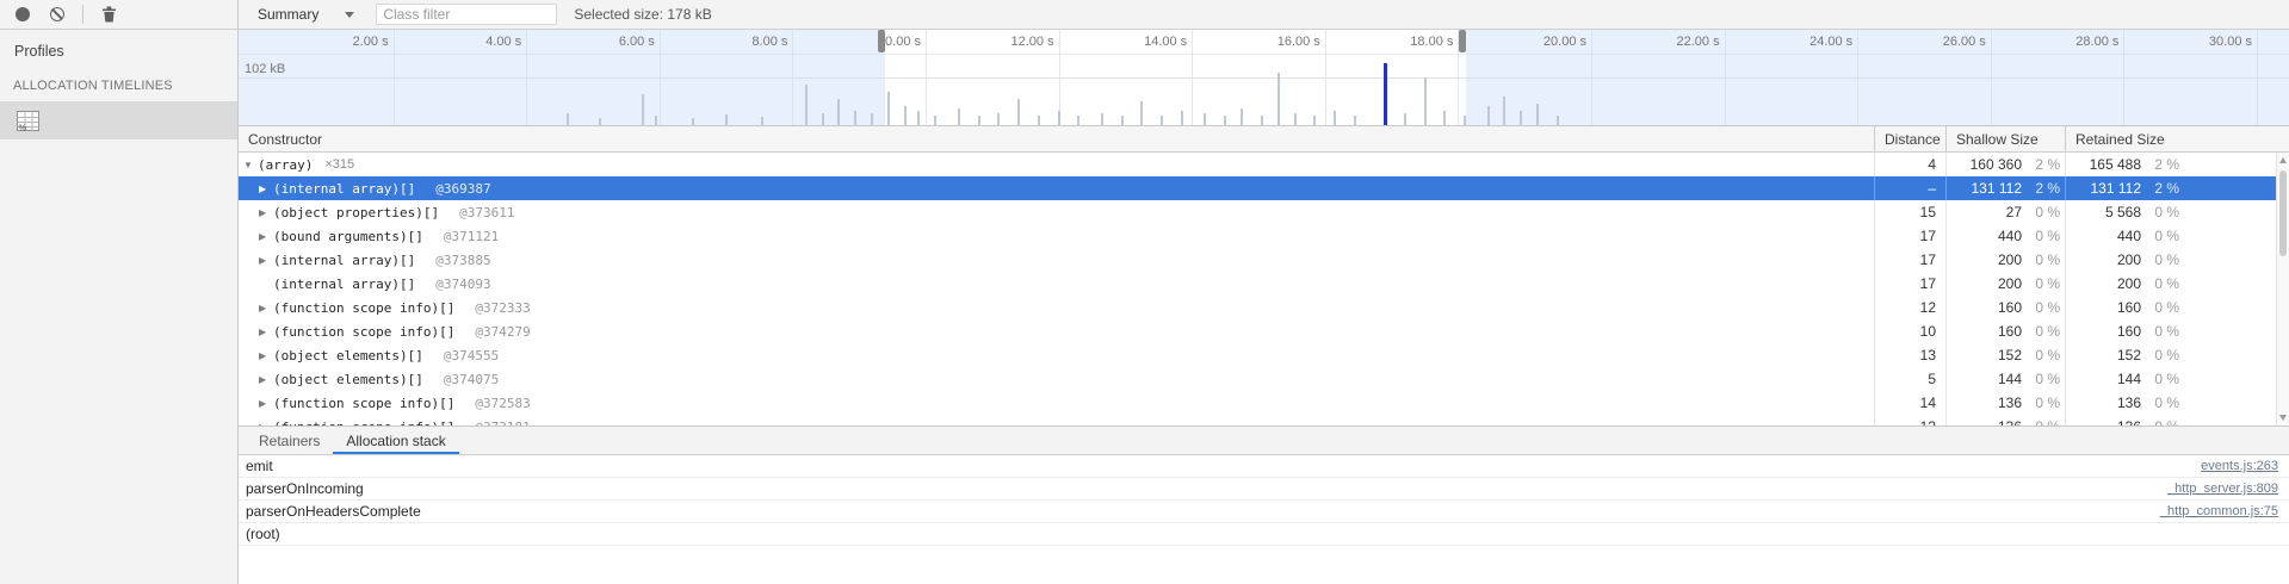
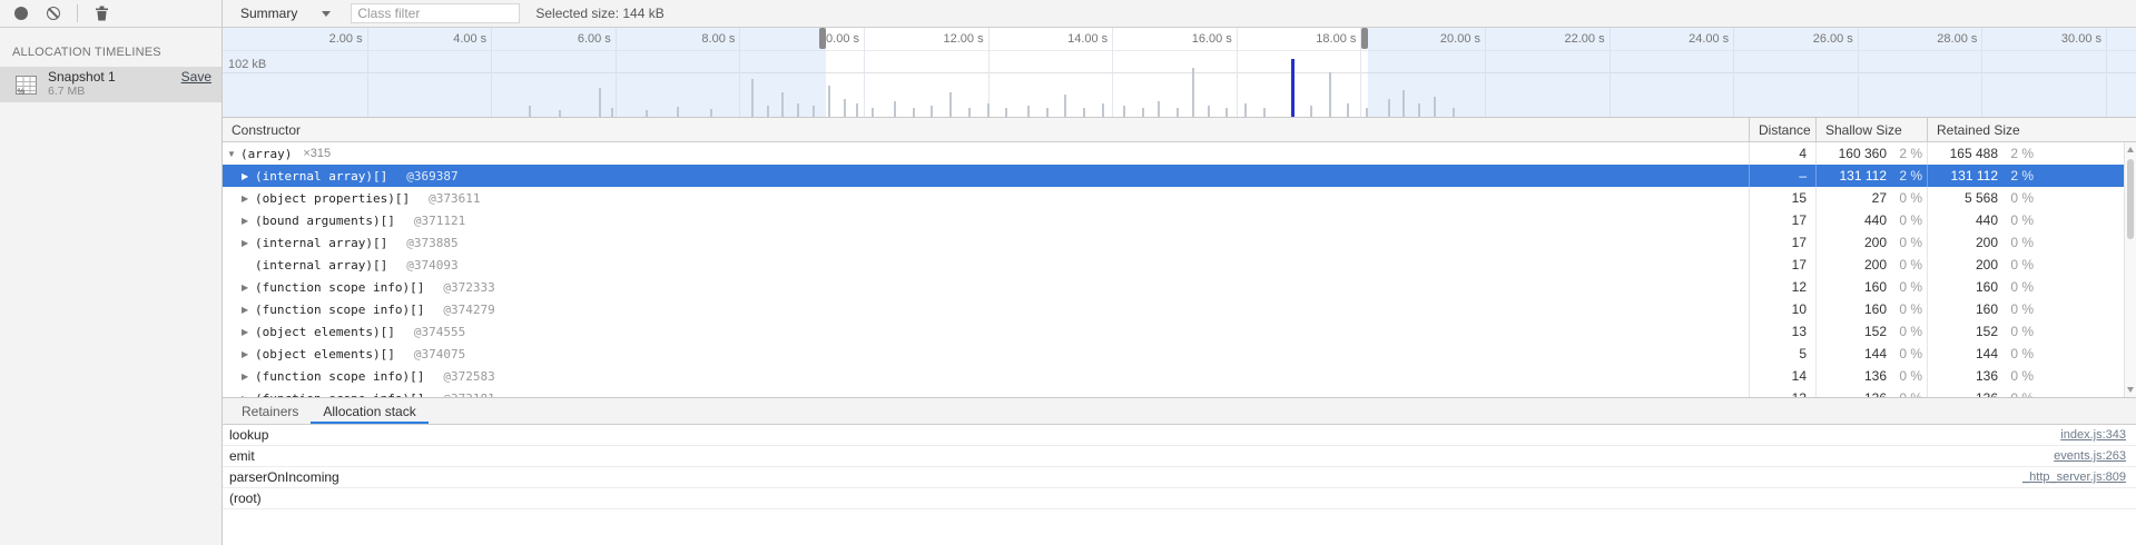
  Summary
  Class filter
- Selected size: 178 kB
+ Selected size: 144 kB
- Profiles
  ALLOCATION TIMELINES
  %
+ Snapshot 1
+ Save
+ 6.7 MB
  102 kB
  2.00 s
  4.00 s
  6.00 s
  8.00 s
  0.00 s
  12.00 s
  14.00 s
  16.00 s
  18.00 s
  20.00 s
  22.00 s
  24.00 s
  26.00 s
  28.00 s
  30.00 s
  Constructor
  Distance
  Shallow Size
  Retained Size
  ▼
  (array)
  ×315
  4
  160 360
  2 %
  165 488
  2 %
  ▶
  (internal array)[]
  @369387
  –
  131 112
  2 %
  131 112
  2 %
  ▶
  (object properties)[]
  @373611
  15
  27
  0 %
  5 568
  0 %
  ▶
  (bound arguments)[]
  @371121
  17
  440
  0 %
  440
  0 %
  ▶
  (internal array)[]
  @373885
  17
  200
  0 %
  200
  0 %
  (internal array)[]
  @374093
  17
  200
  0 %
  200
  0 %
  ▶
  (function scope info)[]
  @372333
  12
  160
  0 %
  160
  0 %
  ▶
  (function scope info)[]
  @374279
  10
  160
  0 %
  160
  0 %
  ▶
  (object elements)[]
  @374555
  13
  152
  0 %
  152
  0 %
  ▶
  (object elements)[]
  @374075
  5
  144
  0 %
  144
  0 %
  ▶
  (function scope info)[]
  @372583
  14
  136
  0 %
  136
  0 %
  Retainers
  Allocation stack
+ lookup
+ index.js:343
  emit
  events.js:263
  parserOnIncoming
  _http_server.js:809
- parserOnHeadersComplete
- _http_common.js:75
  (root)
